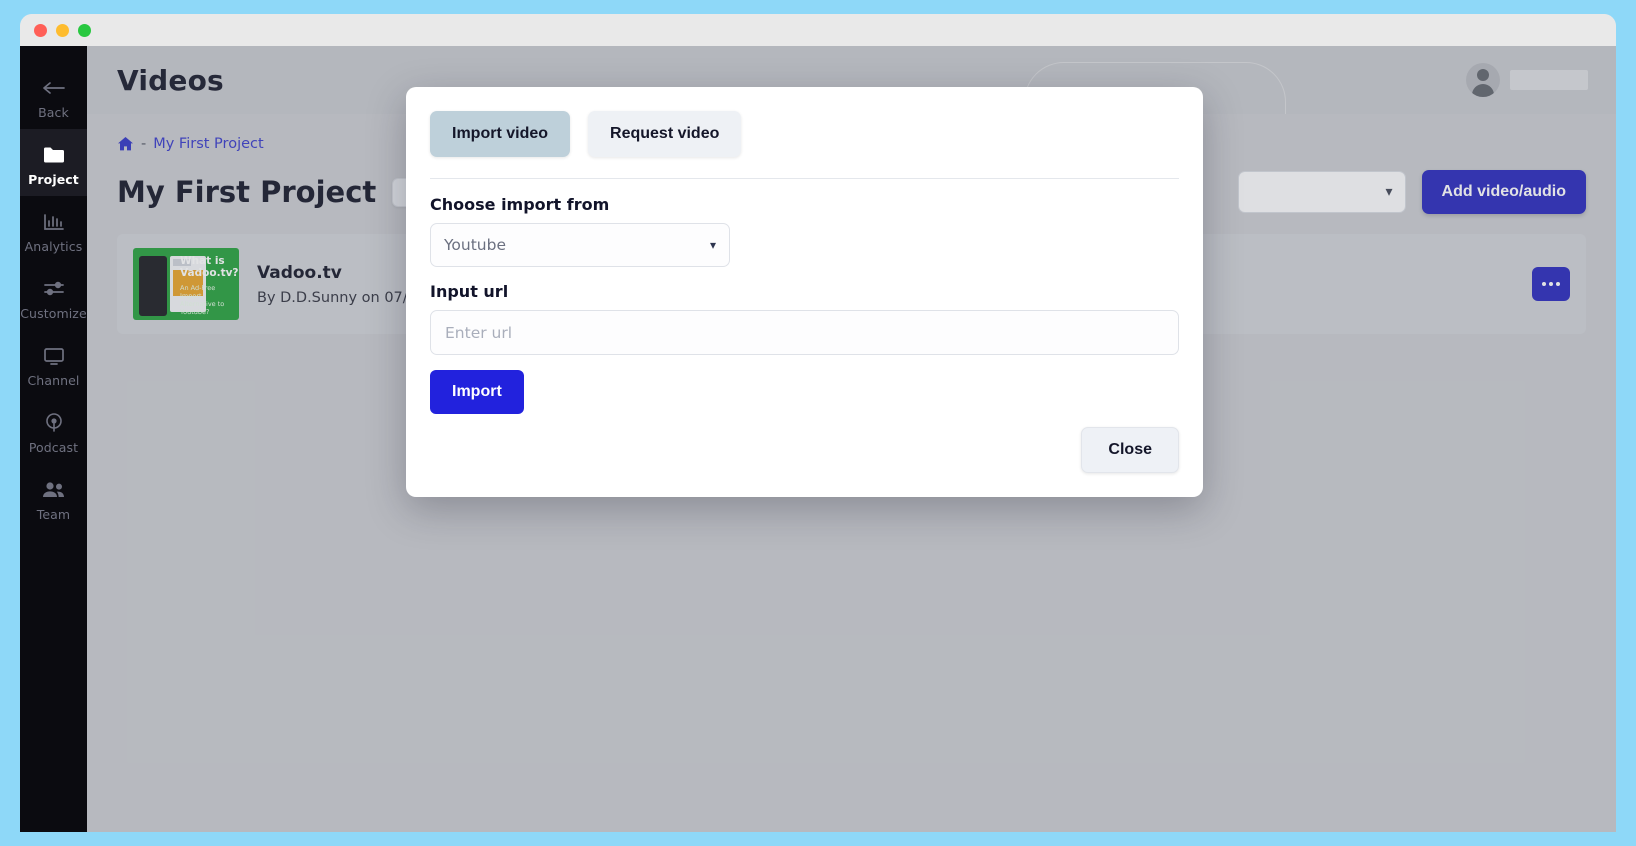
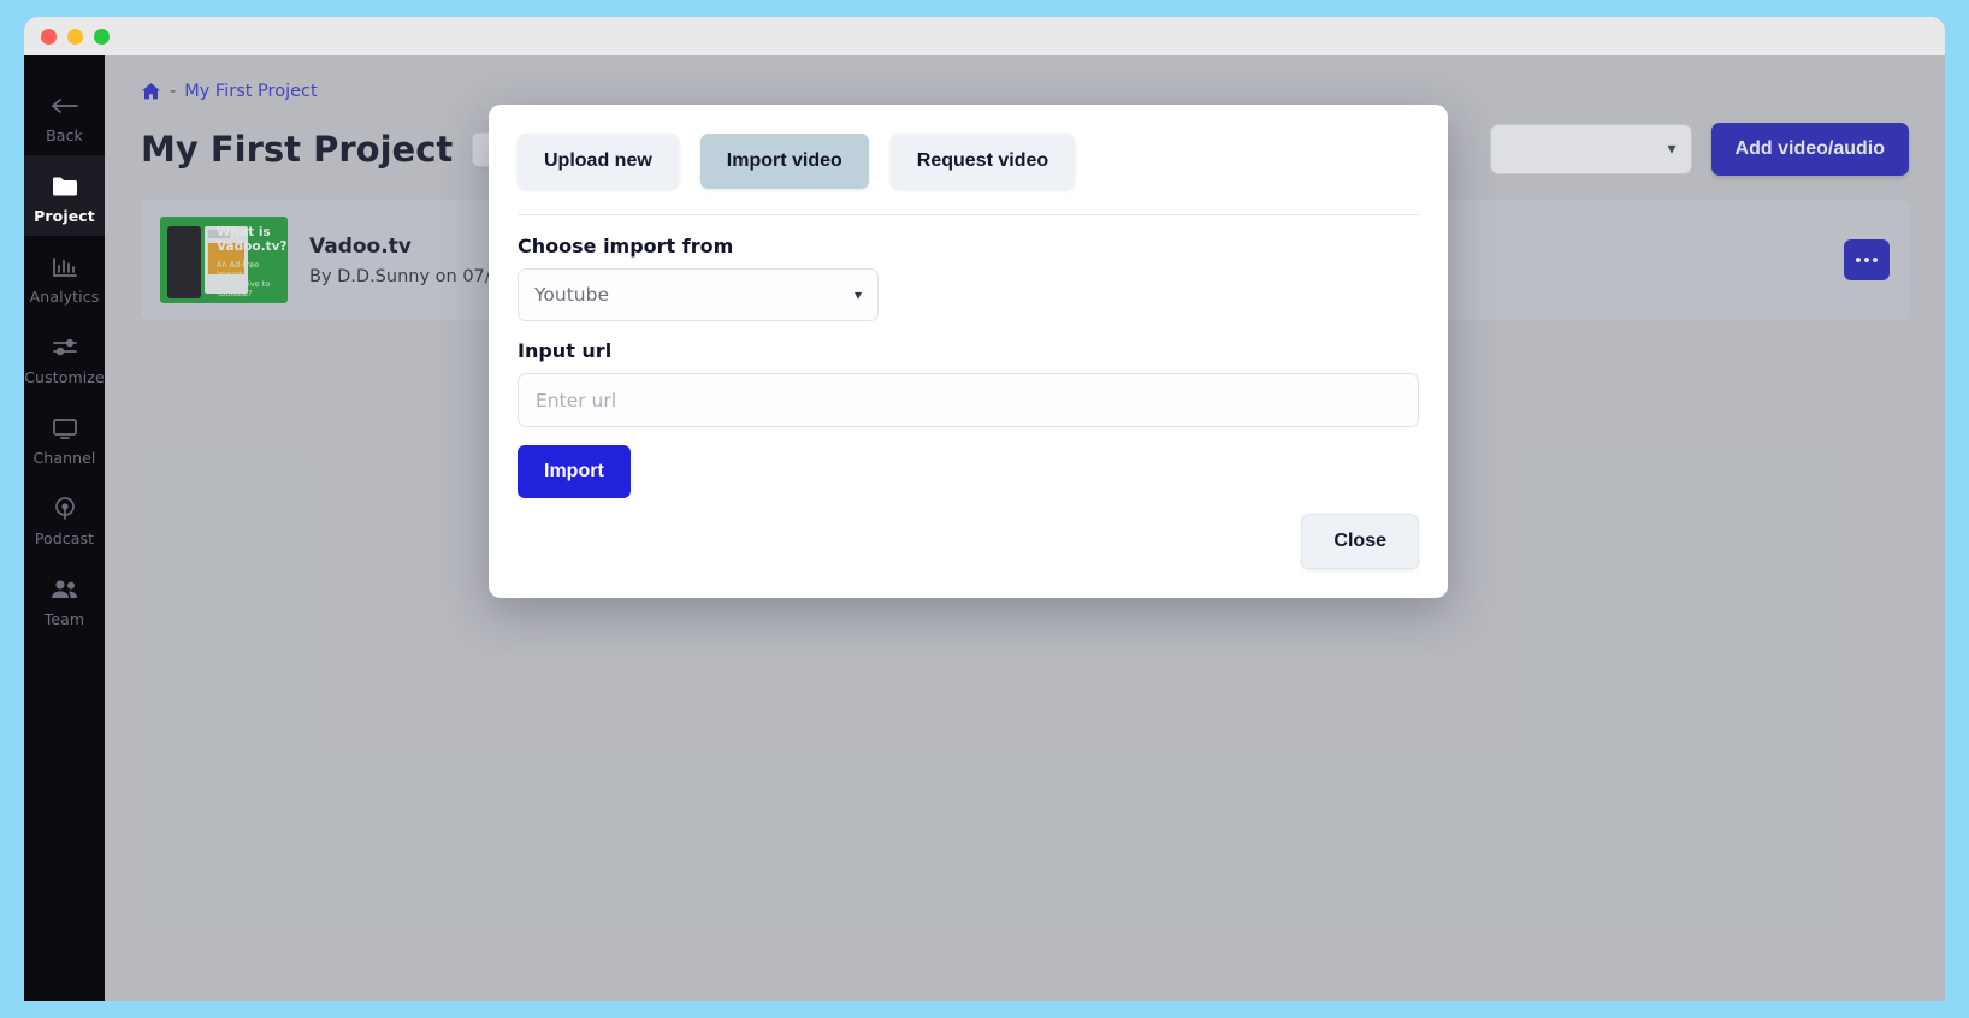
  Back
  Project
  Analytics
  Customize
  Channel
  Podcast
  Team
- Videos
  -
  My First Project
  My First Project
  ▾
  Add video/audio
  What is Vadoo.tv
  An Ad-Free Import Alternative to Youtube?
  Vadoo.tv
  By D.D.Sunny on 07
+ Upload new
  Import video
  Request video
  Choose import from
  Youtube
  ▾
  Input url
  Enter url Import
  Close
